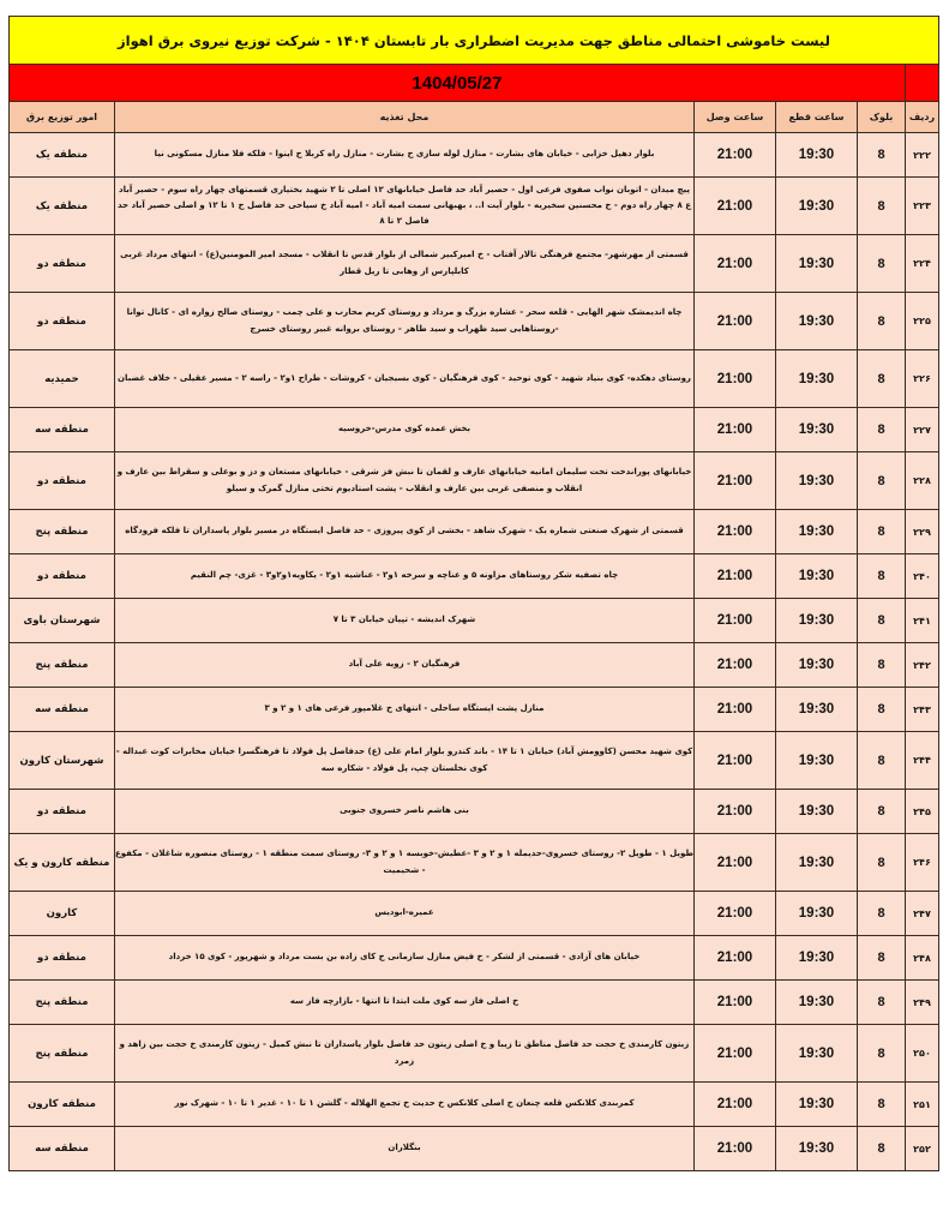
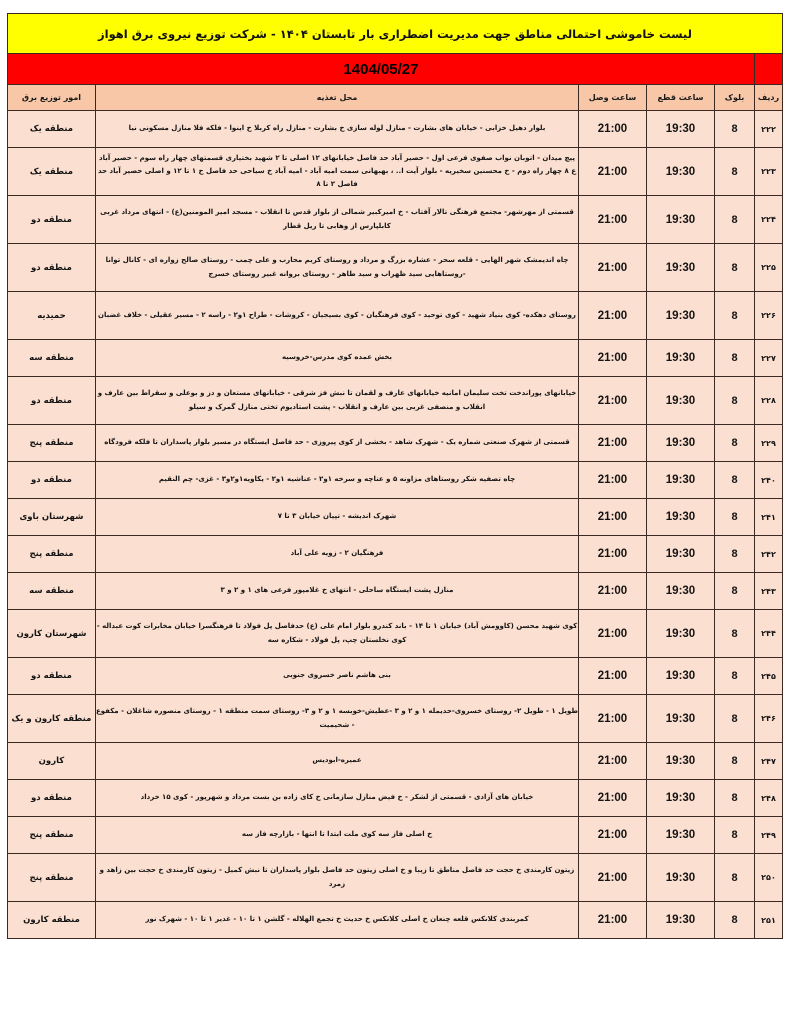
  لیست خاموشی احتمالی مناطق جهت مدیریت اضطراری بار تابستان ۱۴۰۴ - شرکت توزیع نیروی برق اهواز
  	1404/05/27
  ردیف	بلوک	ساعت قطع	ساعت وصل	محل تغذیه	امور توزیع برق
  ۲۲۲	8	19:30	21:00	بلوار دهیل خزابی - خیابان های بشارت - منازل لوله سازی خ بشارت - منازل راه کربلا خ اینوا - فلکه فلا منازل مسکونی نیا	منطقه یک
  ۲۲۳	8	19:30	21:00	پیچ میدان - اتوبان نواب صفوی فرعی اول - حصیر آباد حد فاصل خیابانهای ۱۲ اصلی تا ۲ شهید بختیاری قسمتهای چهار راه سوم - حصیر آباد ع ۸ چهار راه دوم - خ محسنین سخیریه - بلوار آیت ا.. ، بهبهانی سمت امیه آباد - امیه آباد خ سیاحی حد فاصل خ ۱ تا ۱۲ و اصلی حصیر آباد حد فاصل ۲ تا ۸	منطقه یک
  ۲۲۴	8	19:30	21:00	قسمتی از مهرشهر- مجتمع فرهنگی تالار آفتاب - خ امیرکبیر شمالی از بلوار قدس تا انقلاب - مسجد امیر المومنین(ع) - انتهای مرداد غربی کابلپارس از وهابی تا ریل قطار	منطقه دو
  ۲۲۵	8	19:30	21:00	چاه اندیمشک شهر الهایی - قلعه سحر - عشاره بزرگ و مرداد و روستای کریم محارب و علی چمب - روستای صالح زواره ای - کانال توانا -روستاهایی سید ظهراب و سید طاهر - روستای بروانه غبیر روستای خسرج	منطقه دو
  ۲۲۶	8	19:30	21:00	روستای دهکده- کوی بنیاد شهید - کوی توحید - کوی فرهنگیان - کوی بسیجیان - کروشات - طراح ۱و۲ - راسه ۲ - مسیر عقیلی - خلاف غضبان	حمیدیه
  ۲۲۷	8	19:30	21:00	بخش عمده کوی مدرس-خروسیه	منطقه سه
  ۲۲۸	8	19:30	21:00	خیابانهای پوراندخت تخت سلیمان امانیه خیابانهای عارف و لقمان تا نبش فز شرقی - خیابانهای مستعان و دز و بوعلی و سقراط بین عارف و انقلاب و منصفی غربی بین عارف و انقلاب - پشت استادیوم تختی منازل گمرک و سیلو	منطقه دو
  ۲۲۹	8	19:30	21:00	قسمتی از شهرک صنعتی شماره یک - شهرک شاهد - بخشی از کوی پیروزی - حد فاصل ایستگاه در مسیر بلوار پاسداران تا فلکه فرودگاه	منطقه پنج
  ۲۴۰	8	19:30	21:00	چاه تصفیه شکر روستاهای مزاونه ۵ و عناچه و سرخه ۱و۲ - عناشیه ۱و۲ - یکاویه۱و۲و۳ - غزی- چم النقیم	منطقه دو
  ۲۴۱	8	19:30	21:00	شهرک اندیشه - تپیان خیابان ۳ تا ۷	شهرستان باوی
  ۲۴۲	8	19:30	21:00	فرهنگیان ۲ - زویه علی آباد	منطقه پنج
  ۲۴۳	8	19:30	21:00	منازل پشت ایستگاه ساحلی - انتهای خ غلامپور فرعی های ۱ و ۲ و ۳	منطقه سه
  ۲۴۴	8	19:30	21:00	کوی شهید محسن (کاوومش آباد) خیابان ۱ تا ۱۴ - باند کندرو بلوار امام علی (ع) حدفاصل پل فولاد تا فرهنگسرا خیابان مخابرات کوت عبداله - کوی نخلستان چپ، پل فولاد - شکاره سه	شهرستان کارون
  ۲۴۵	8	19:30	21:00	بنی هاشم ناصر خسروی جنوبی	منطقه دو
  ۲۴۶	8	19:30	21:00	طویل ۱ - طویل ۲- روستای خسروی-حدیمله ۱ و ۲ و ۳ -عطیش-خوبسه ۱ و ۲ و ۳- روستای سمت منطقه ۱ - روستای منصوره شاغلان - مکفوع - شحیمیت	منطقه کارون و یک
  ۲۴۷	8	19:30	21:00	عمیره-ابودیس	کارون
  ۲۴۸	8	19:30	21:00	خیابان های آزادی - قسمتی از لشکر - خ فیض منازل سازمانی خ کای زاده بن بست مرداد و شهرپور - کوی ۱۵ خرداد	منطقه دو
  ۲۴۹	8	19:30	21:00	خ اصلی فاز سه کوی ملت ابتدا تا انتها - بازارچه فاز سه	منطقه پنج
  ۲۵۰	8	19:30	21:00	زیتون کارمندی خ حجت حد فاصل مناطق تا زیبا و خ اصلی زیتون حد فاصل بلوار پاسداران تا نبش کمیل - زیتون کارمندی خ حجت بین زاهد و زمرد	منطقه پنج
  ۲۵۱	8	19:30	21:00	کمربندی کلانکس قلعه چنعان خ اصلی کلانکس خ حدیث خ تجمع الهلاله - گلشن ۱ تا ۱۰ - غدیر ۱ تا ۱۰ - شهرک نور	منطقه کارون
- ۲۵۲	8	19:30	21:00	بنگلاران	منطقه سه
